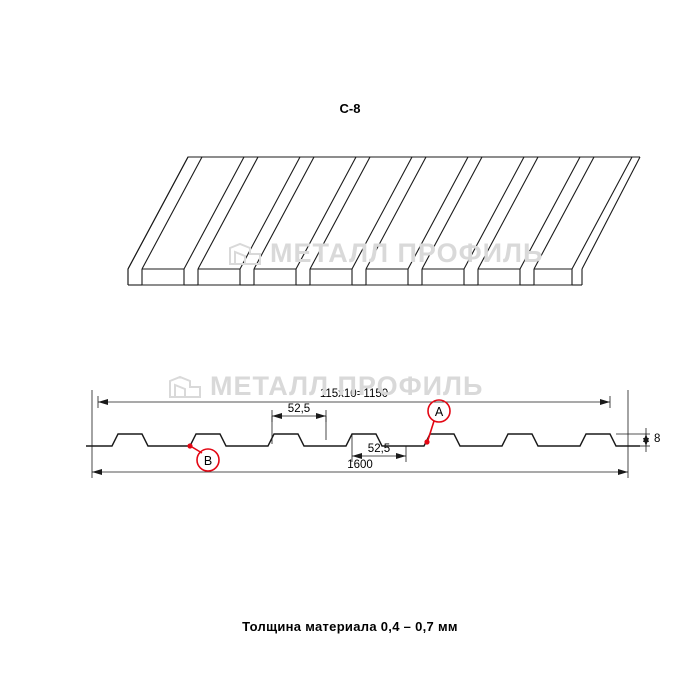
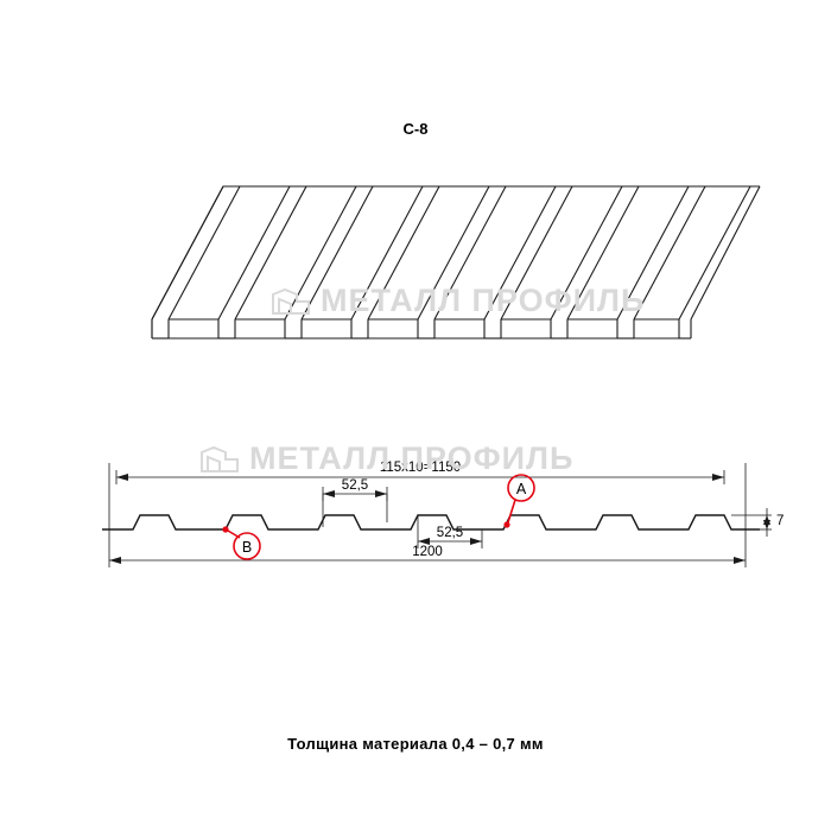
  С-8
  МЕТАЛЛ ПРОФИЛЬ
  115x10=1150
  52,5
- 8
+ 7
  52,5
- 1600
+ 1200
  A
  B
  МЕТАЛЛ ПРОФИЛЬ
  Толщина материала 0,4 – 0,7 мм
